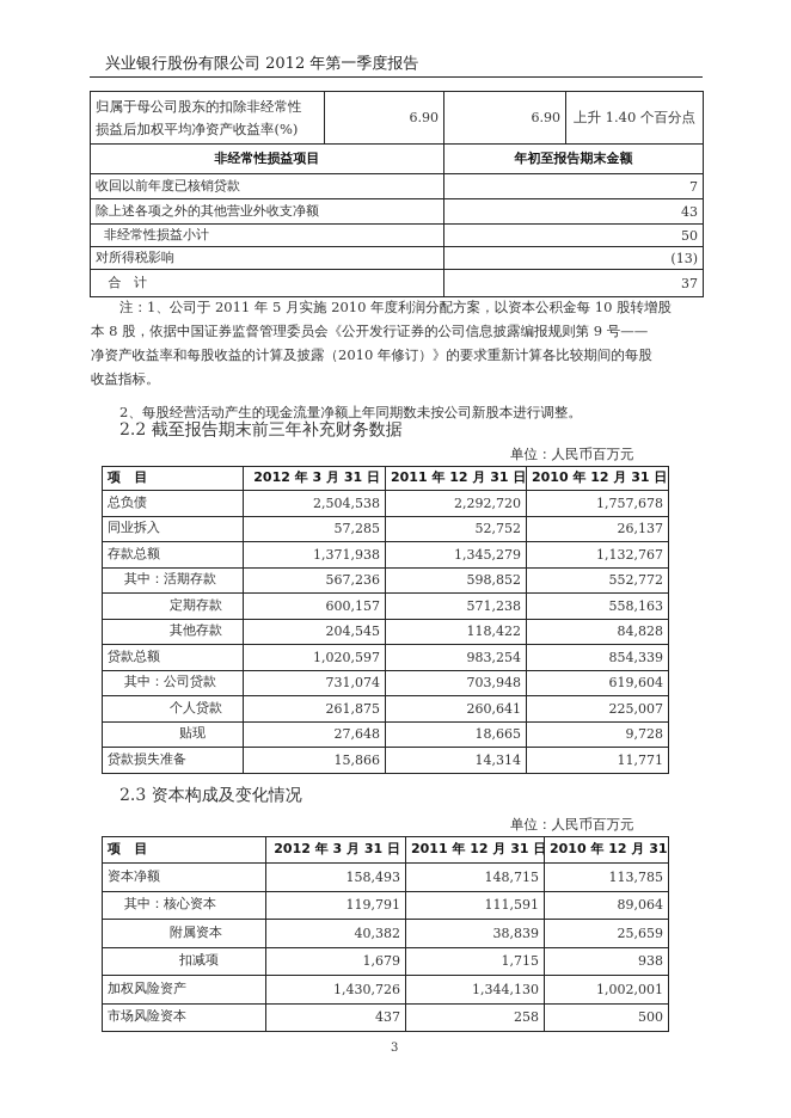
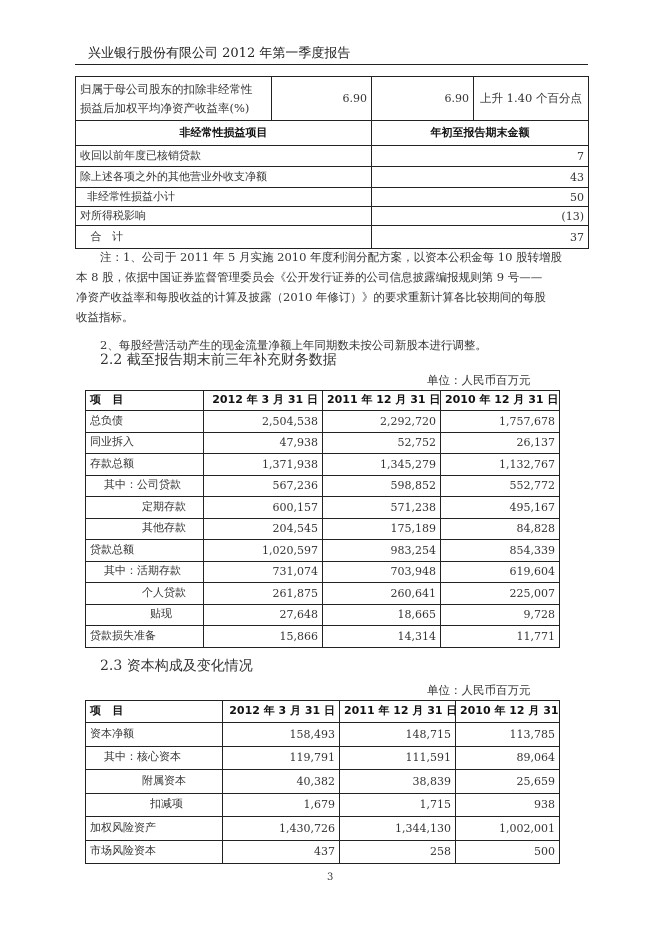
  兴业银行股份有限公司 2012 年第一季度报告
  归属于母公司股东的扣除非经常性 损益后加权平均净资产收益率(%)	6.90	6.90	上升 1.40 个百分点
  非经常性损益项目	年初至报告期末金额
  收回以前年度已核销贷款	7
  除上述各项之外的其他营业外收支净额	43
  非经常性损益小计	50
  对所得税影响	(13)
  合 计	37
  注：1、公司于 2011 年 5 月实施 2010 年度利润分配方案，以资本公积金每 10 股转增股
  本 8 股，依据中国证券监督管理委员会《公开发行证券的公司信息披露编报规则第 9 号——
  净资产收益率和每股收益的计算及披露（2010 年修订）》的要求重新计算各比较期间的每股
  收益指标。
  2、每股经营活动产生的现金流量净额上年同期数未按公司新股本进行调整。
  2.2 截至报告期末前三年补充财务数据
  单位：人民币百万元
  项 目	2012 年 3 月 31 日	2011 年 12 月 31 日	2010 年 12 月 31 日
  总负债	2,504,538	2,292,720	1,757,678
- 同业拆入	57,285	52,752	26,137
+ 同业拆入	47,938	52,752	26,137
  存款总额	1,371,938	1,345,279	1,132,767
- 其中：活期存款	567,236	598,852	552,772
+ 其中：公司贷款	567,236	598,852	552,772
- 定期存款	600,157	571,238	558,163
+ 定期存款	600,157	571,238	495,167
- 其他存款	204,545	118,422	84,828
+ 其他存款	204,545	175,189	84,828
  贷款总额	1,020,597	983,254	854,339
- 其中：公司贷款	731,074	703,948	619,604
+ 其中：活期存款	731,074	703,948	619,604
  个人贷款	261,875	260,641	225,007
  贴现	27,648	18,665	9,728
  贷款损失准备	15,866	14,314	11,771
  2.3 资本构成及变化情况
  单位：人民币百万元
  项 目	2012 年 3 月 31 日	2011 年 12 月 31 日	2010 年 12 月 31
  资本净额	158,493	148,715	113,785
  其中：核心资本	119,791	111,591	89,064
  附属资本	40,382	38,839	25,659
  扣减项	1,679	1,715	938
  加权风险资产	1,430,726	1,344,130	1,002,001
  市场风险资本	437	258	500
  3
